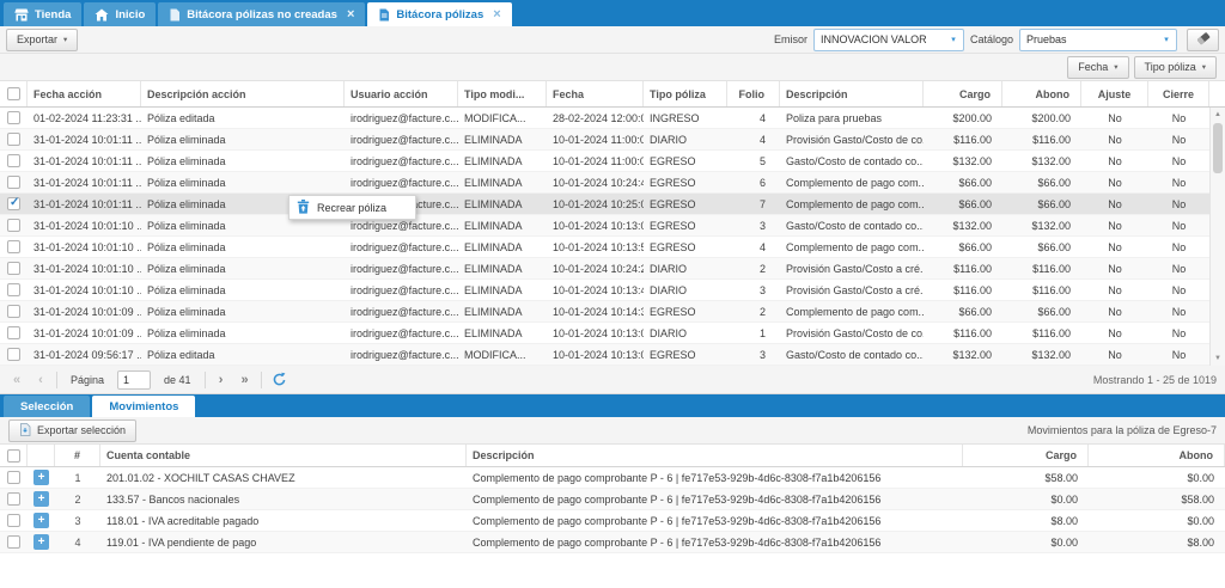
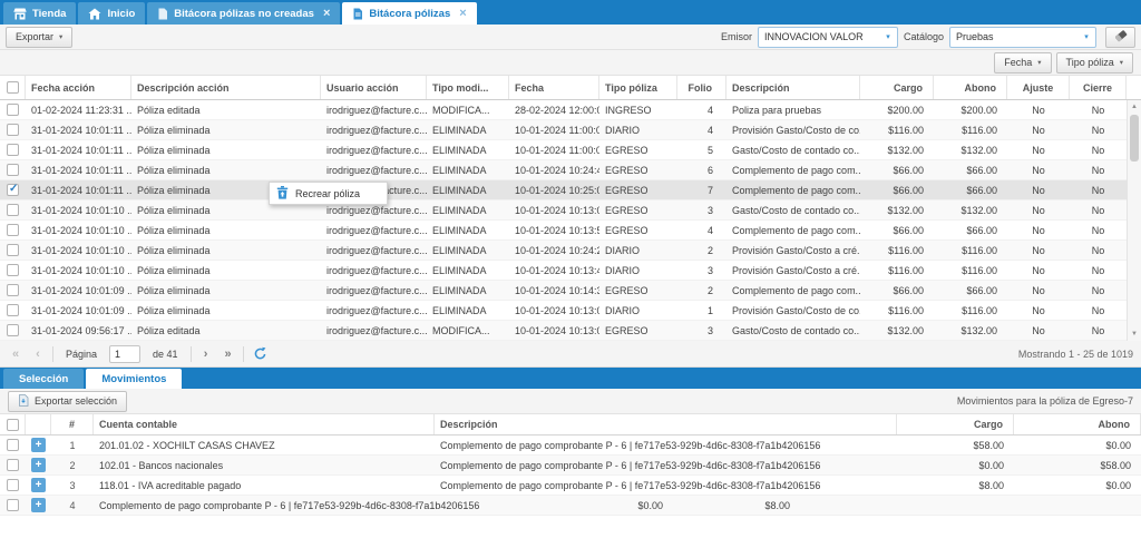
  Tienda
  Inicio
  Bitácora pólizas no creadas
  ×
  Bitácora pólizas
  ×
  Exportar
  Emisor
  INNOVACION VALOR
  Catálogo
  Pruebas
  Fecha
  Tipo póliza
  Fecha acción
  Descripción acción
  Usuario acción
  Tipo modi...
  Fecha
  Tipo póliza
  Folio
  Descripción
  Cargo
  Abono
  Ajuste
  Cierre
  01-02-2024 11:23:31 ..
  Póliza editada
  irodriguez@facture.c...
  MODIFICA...
  28-02-2024 12:00:
  INGRESO
  4
  Poliza para pruebas
  $200.00
  $200.00
  No
  No
  31-01-2024 10:01:11 ..
  Póliza eliminada
  irodriguez@facture.c...
  ELIMINADA
  10-01-2024 11:00:0
  DIARIO
  4
  Provisión Gasto/Costo de co
  $116.00
  $116.00
  No
  No
  31-01-2024 10:01:11 ..
  Póliza eliminada
  irodriguez@facture.c...
  ELIMINADA
  10-01-2024 11:00:0
  EGRESO
  5
  Gasto/Costo de contado co..
  $132.00
  $132.00
  No
  No
  31-01-2024 10:01:11 ..
  Póliza eliminada
  irodriguez@facture.c...
  ELIMINADA
  10-01-2024 10:24:
  EGRESO
  6
  Complemento de pago com..
  $66.00
  $66.00
  No
  No
  31-01-2024 10:01:11 ..
  Póliza eliminada
  ELIMINADA
  10-01-2024 10:25:
  EGRESO
  7
  Complemento de pago com..
  $66.00
  $66.00
  No
  No
  31-01-2024 10:01:10 ..
  Póliza eliminada
  irodriguez@facture.c...
  ELIMINADA
  10-01-2024 10:13:
  EGRESO
  3
  Gasto/Costo de contado co..
  $132.00
  $132.00
  No
  No
  31-01-2024 10:01:10 ..
  Póliza eliminada
  irodriguez@facture.c...
  ELIMINADA
  10-01-2024 10:13:
  EGRESO
  4
  Complemento de pago com..
  $66.00
  $66.00
  No
  No
  31-01-2024 10:01:10 ..
  Póliza eliminada
  irodriguez@facture.c...
  ELIMINADA
  10-01-2024 10:24:
  DIARIO
  2
  Provisión Gasto/Costo a cré.
  $116.00
  $116.00
  No
  No
  31-01-2024 10:01:10 ..
  Póliza eliminada
  irodriguez@facture.c...
  ELIMINADA
  10-01-2024 10:13:
  DIARIO
  3
  Provisión Gasto/Costo a cré.
  $116.00
  $116.00
  No
  No
  31-01-2024 10:01:09 ..
  Póliza eliminada
  irodriguez@facture.c...
  ELIMINADA
  10-01-2024 10:14:
  EGRESO
  2
  Complemento de pago com..
  $66.00
  $66.00
  No
  No
  31-01-2024 10:01:09 ..
  Póliza eliminada
  irodriguez@facture.c...
  ELIMINADA
  10-01-2024 10:13:
  DIARIO
  1
  Provisión Gasto/Costo de co
  $116.00
  $116.00
  No
  No
  31-01-2024 09:56:17 ..
  Póliza editada
  irodriguez@facture.c...
  MODIFICA...
  10-01-2024 10:13:
  EGRESO
  3
  Gasto/Costo de contado co..
  $132.00
  $132.00
  No
  No
  Recrear póliza
  «
  ‹
  Página
  1
  de 41
  ›
  »
  Mostrando 1 - 25 de 1019
  Selección
  Movimientos
  Exportar selección
  Movimientos para la póliza de Egreso-7
  #
  Cuenta contable
  Descripción
  Cargo
  Abono
  +
  1
  201.01.02 - XOCHILT CASAS CHAVEZ
  Complemento de pago comprobante P - 6 | fe717e53-929b-4d6c-8308-f7a1b4206156
  $58.00
  $0.00
  +
  2
- 133.57 - Bancos nacionales
+ 102.01 - Bancos nacionales
  Complemento de pago comprobante P - 6 | fe717e53-929b-4d6c-8308-f7a1b4206156
  $0.00
  $58.00
  +
  3
  118.01 - IVA acreditable pagado
  Complemento de pago comprobante P - 6 | fe717e53-929b-4d6c-8308-f7a1b4206156
  $8.00
  $0.00
  +
  4
- 119.01 - IVA pendiente de pago
  Complemento de pago comprobante P - 6 | fe717e53-929b-4d6c-8308-f7a1b4206156
  $0.00
  $8.00
